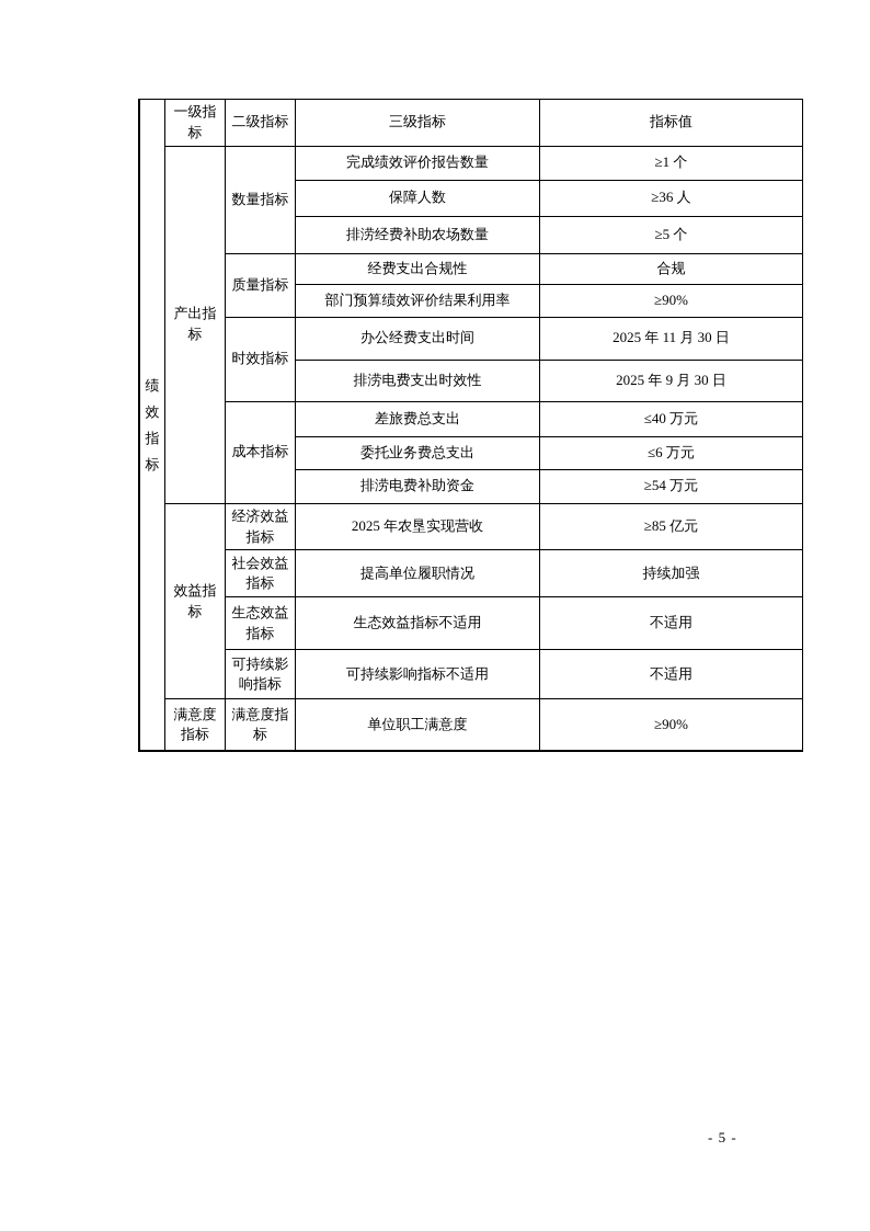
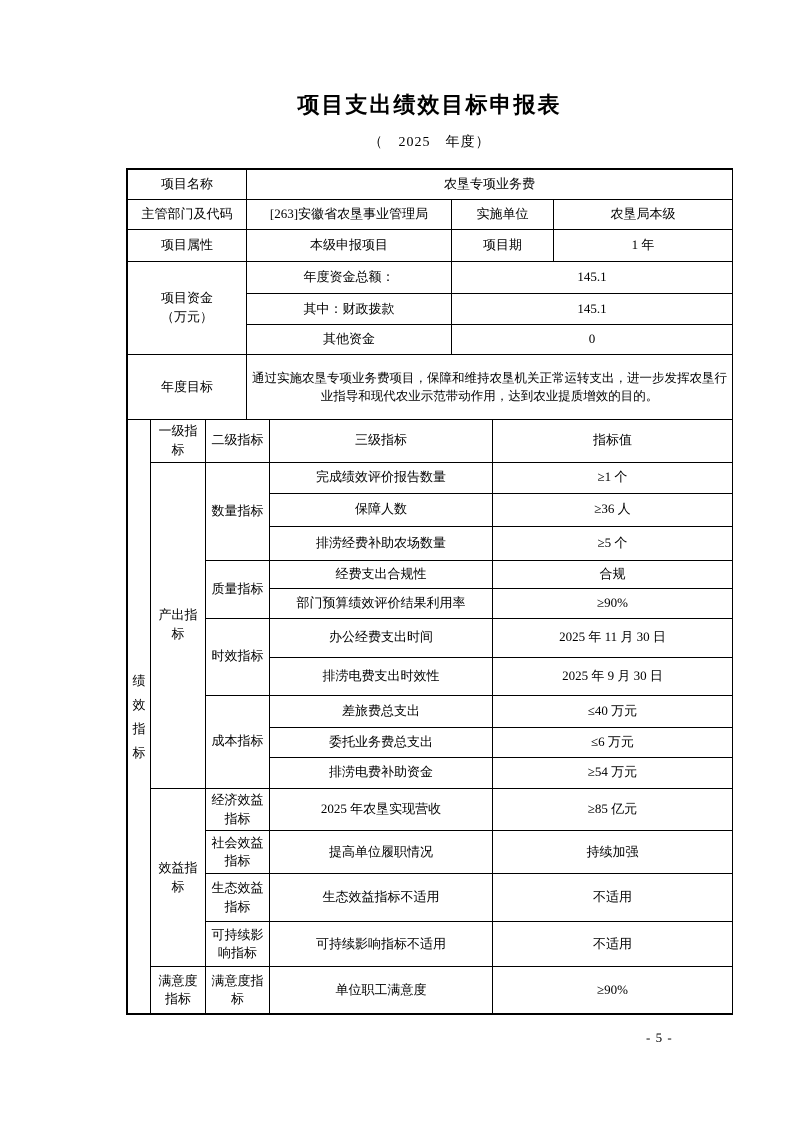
+ 项目支出绩效目标申报表
+ （ 2025 年度）
+ 项目名称	农垦专项业务费
+ 主管部门及代码	[263]安徽省农垦事业管理局	实施单位	农垦局本级
+ 项目属性	本级申报项目	项目期	1 年
+ 项目资金 （万元）	年度资金总额：	145.1
+ 其中：财政拨款	145.1
+ 其他资金	0
+ 年度目标	通过实施农垦专项业务费项目，保障和维持农垦机关正常运转支出，进一步发挥农垦行业指导和现代农业示范带动作用，达到农业提质增效的目的。
  绩效指标	一级指 标	二级指标	三级指标	指标值
  产出指 标	数量指标	完成绩效评价报告数量	≥1 个
  保障人数	≥36 人
  排涝经费补助农场数量	≥5 个
  质量指标	经费支出合规性	合规
  部门预算绩效评价结果利用率	≥90%
  时效指标	办公经费支出时间	2025 年 11 月 30 日
  排涝电费支出时效性	2025 年 9 月 30 日
  成本指标	差旅费总支出	≤40 万元
  委托业务费总支出	≤6 万元
  排涝电费补助资金	≥54 万元
  效益指 标	经济效益 指标	2025 年农垦实现营收	≥85 亿元
  社会效益 指标	提高单位履职情况	持续加强
  生态效益 指标	生态效益指标不适用	不适用
  可持续影 响指标	可持续影响指标不适用	不适用
  满意度 指标	满意度指 标	单位职工满意度	≥90%
  - 5 -
